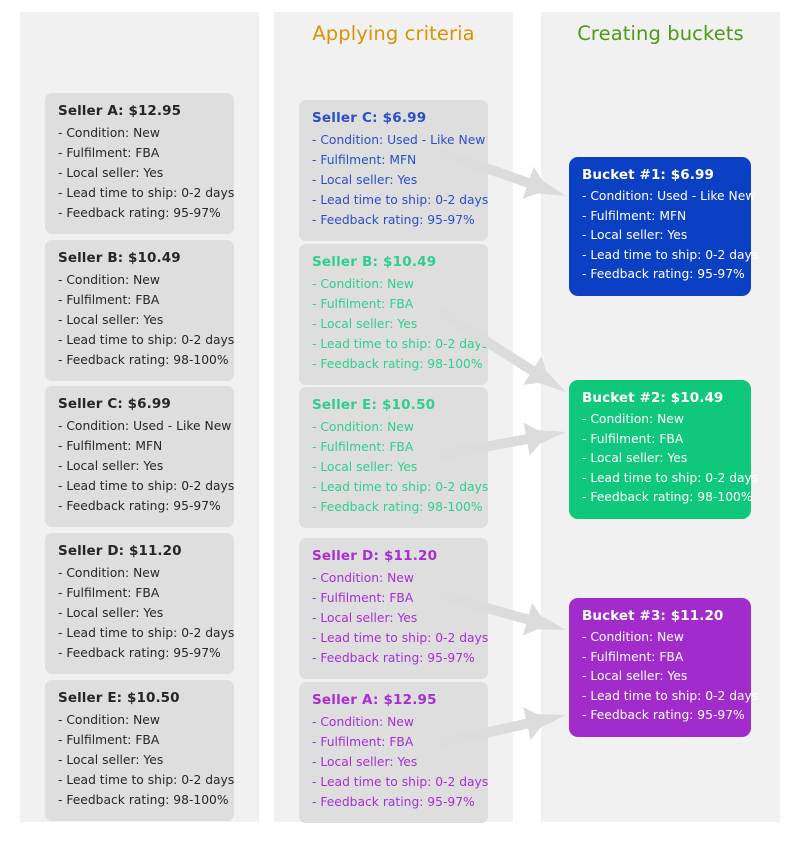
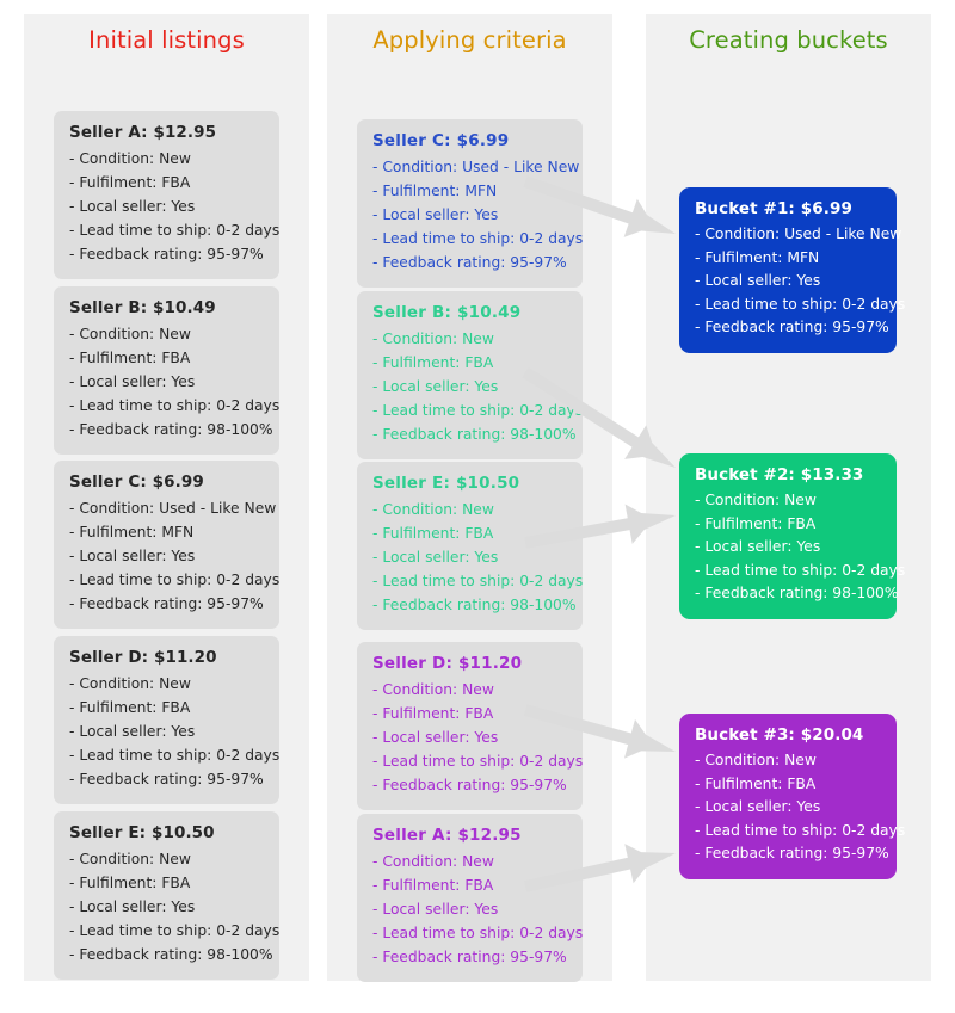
  Seller A: $12.95
  - Condition: New
  - Fulfilment: FBA
  - Local seller: Yes
  - Lead time to ship: 0-2 da
  - Feedback rating: 95-97%
  Seller B: $10.49
  - Condition: New
  - Fulfilment: FBA
  - Local seller: Yes
  - Lead time to ship: 0-2 da
  - Feedback rating: 98-100
  Seller C: $6.99
  - Condition: Used - Like Ne
  - Fulfilment: MFN
  - Local seller: Yes
  - Lead time to ship: 0-2 da
  - Feedback rating: 95-97%
  Seller D: $11.20
  - Condition: New
  - Fulfilment: FBA
  - Local seller: Yes
  - Lead time to ship: 0-2 da
  - Feedback rating: 95-97%
  Seller E: $10.50
  - Condition: New
  - Fulfilment: FBA
  - Local seller: Yes
  - Lead time to ship: 0-2 da
  - Feedback rating: 98-100
  Seller C: $6.99
  - Condition: Used - Like Ne
  - Fulfilment: MFN
  - Local seller: Yes
  - Lead time to ship: 0-2 da
  - Feedback rating: 95-97%
  Seller B: $10.49
  - Condition: New
  - Fulfilment: FBA
  - Local seller: Yes
  - Lead time to ship: 0-2 da
  - Feedback rating: 98-100
  Seller E: $10.50
  - Condition: New
  - Fulfilment: FBA
  - Local seller: Yes
  - Lead time to ship: 0-2 da
  - Feedback rating: 98-100
  Seller D: $11.20
  - Condition: New
  - Fulfilment: FBA
  - Local seller: Yes
  - Lead time to ship: 0-2 da
  - Feedback rating: 95-97%
  Seller A: $12.95
  - Condition: New
  - Fulfilment: FBA
  - Local seller: Yes
  - Lead time to ship: 0-2 da
  - Feedback rating: 95-97%
  Bucket #1: $6.99
  - Condition: Used - Like N
  - Fulfilment: MFN
  - Local seller: Yes
  - Lead time to ship: 0-2 d
  - Feedback rating: 95-97
- Bucket #2: $10.49
+ Bucket #2: $13.33
  - Condition: New
  - Fulfilment: FBA
  - Local seller: Yes
  - Lead time to ship: 0-2 d
  - Feedback rating: 98-100
- Bucket #3: $11.20
+ Bucket #3: $20.04
  - Condition: New
  - Fulfilment: FBA
  - Local seller: Yes
  - Lead time to ship: 0-2 d
  - Feedback rating: 95-97
+ Initial listings
  Applying criteria
  Creating buckets
